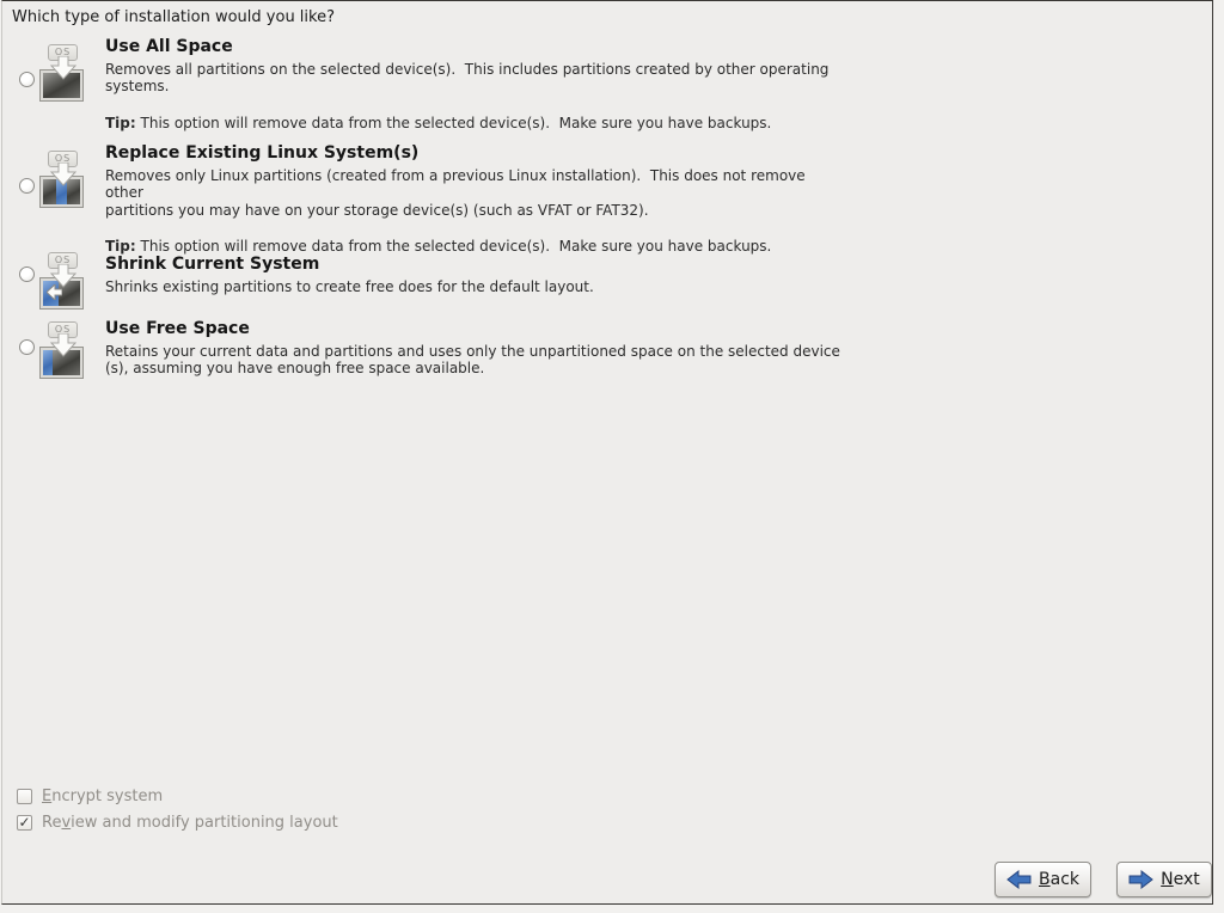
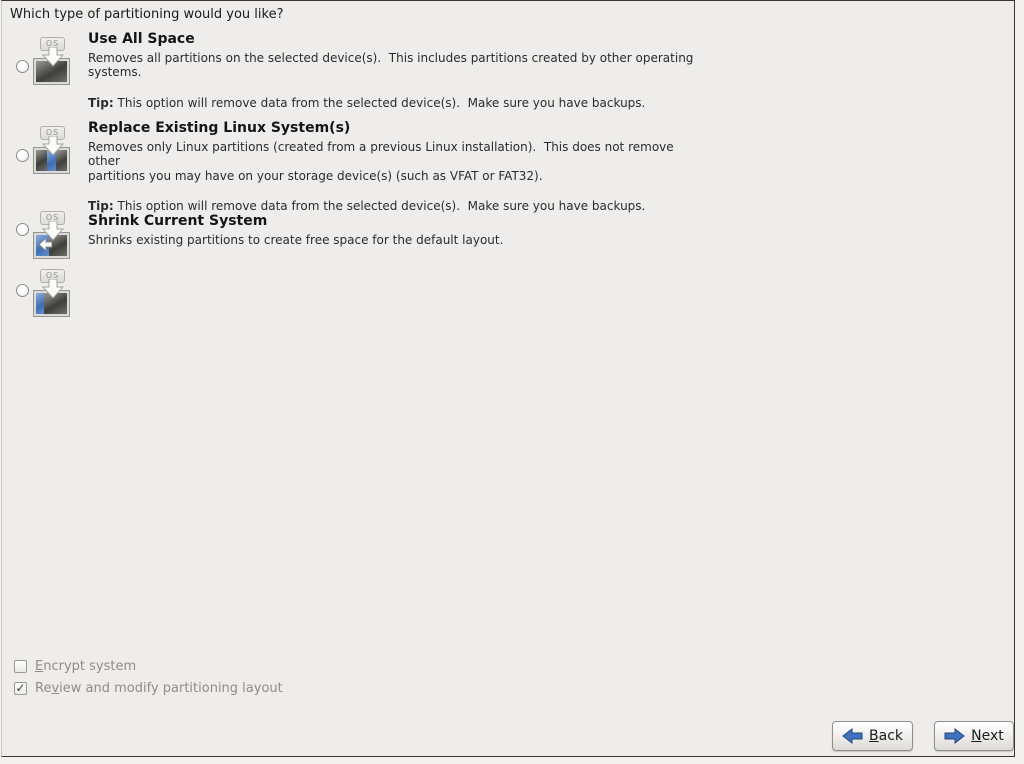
- Which type of installation would you like?
+ Which type of partitioning would you like?
  OS
  Use All Space
  Removes all partitions on the selected device(s). This includes partitions created by other operating
  systems.
  Tip: This option will remove data from the selected device(s). Make sure you have backups.
  OS
  Replace Existing Linux System(s)
  Removes only Linux partitions (created from a previous Linux installation). This does not remove other
  partitions you may have on your storage device(s) (such as VFAT or FAT32).
  Tip: This option will remove data from the selected device(s). Make sure you have backups.
  OS
  Shrink Current System
- Shrinks existing partitions to create free does for the default layout.
+ Shrinks existing partitions to create free space for the default layout.
  OS
- Use Free Space
- Retains your current data and partitions and uses only the unpartitioned space on the selected device
- (s), assuming you have enough free space available.
  Encrypt system
  ✓
  Review and modify partitioning layout
  Back
  Next
